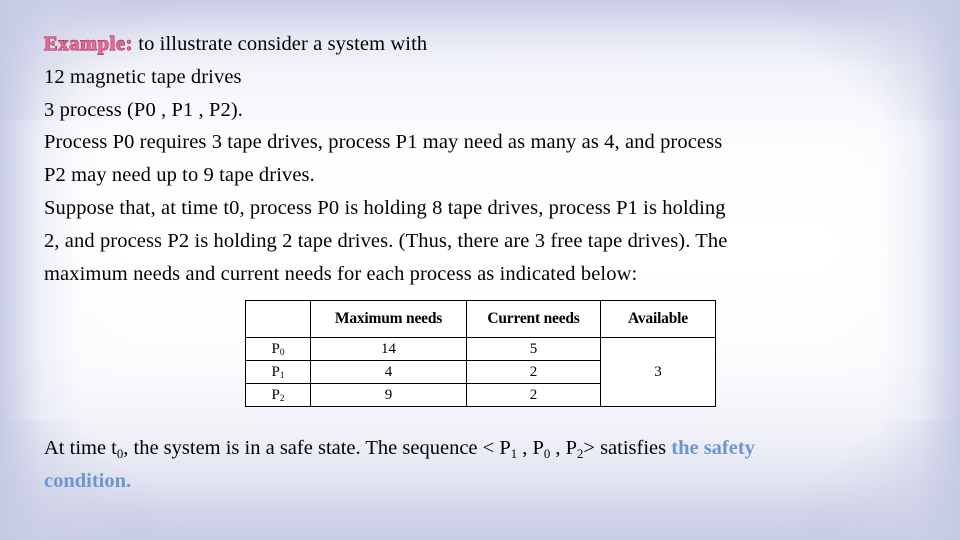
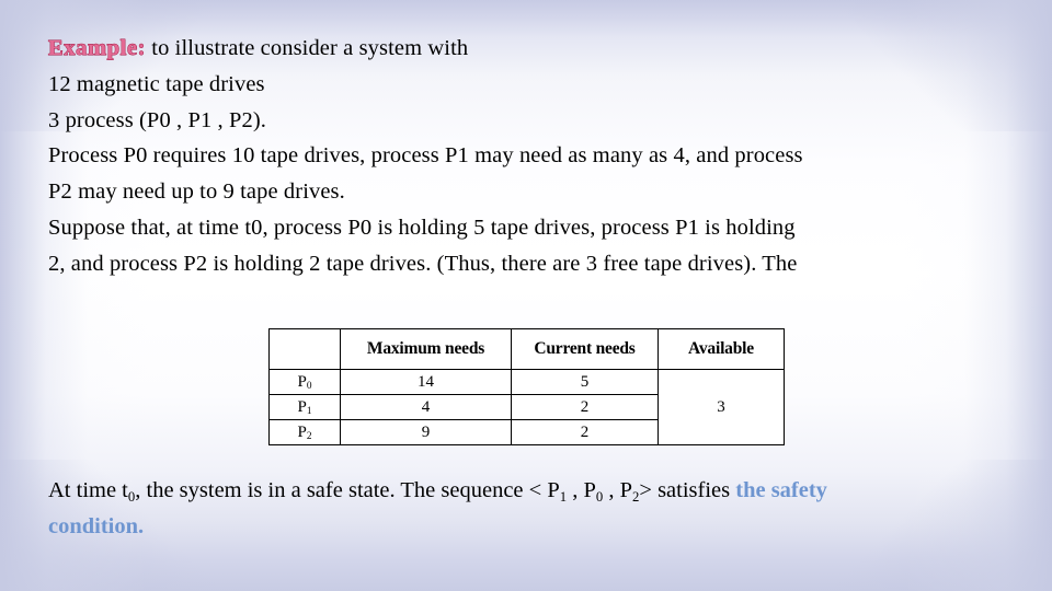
  Example: to illustrate consider a system with
  12 magnetic tape drives
  3 process (P0 , P1 , P2).
- Process P0 requires 3 tape drives, process P1 may need as many as 4, and process
+ Process P0 requires 10 tape drives, process P1 may need as many as 4, and process
  P2 may need up to 9 tape drives.
- Suppose that, at time t0, process P0 is holding 8 tape drives, process P1 is holding
+ Suppose that, at time t0, process P0 is holding 5 tape drives, process P1 is holding
  2, and process P2 is holding 2 tape drives. (Thus, there are 3 free tape drives). The
- maximum needs and current needs for each process as indicated below:
  	Maximum needs	Current needs	Available
  P0	14	5	3
  P1	4	2
  P2	9	2
  At time t0, the system is in a safe state. The sequence < P1 , P0 , P2> satisfies the safety
  condition.
